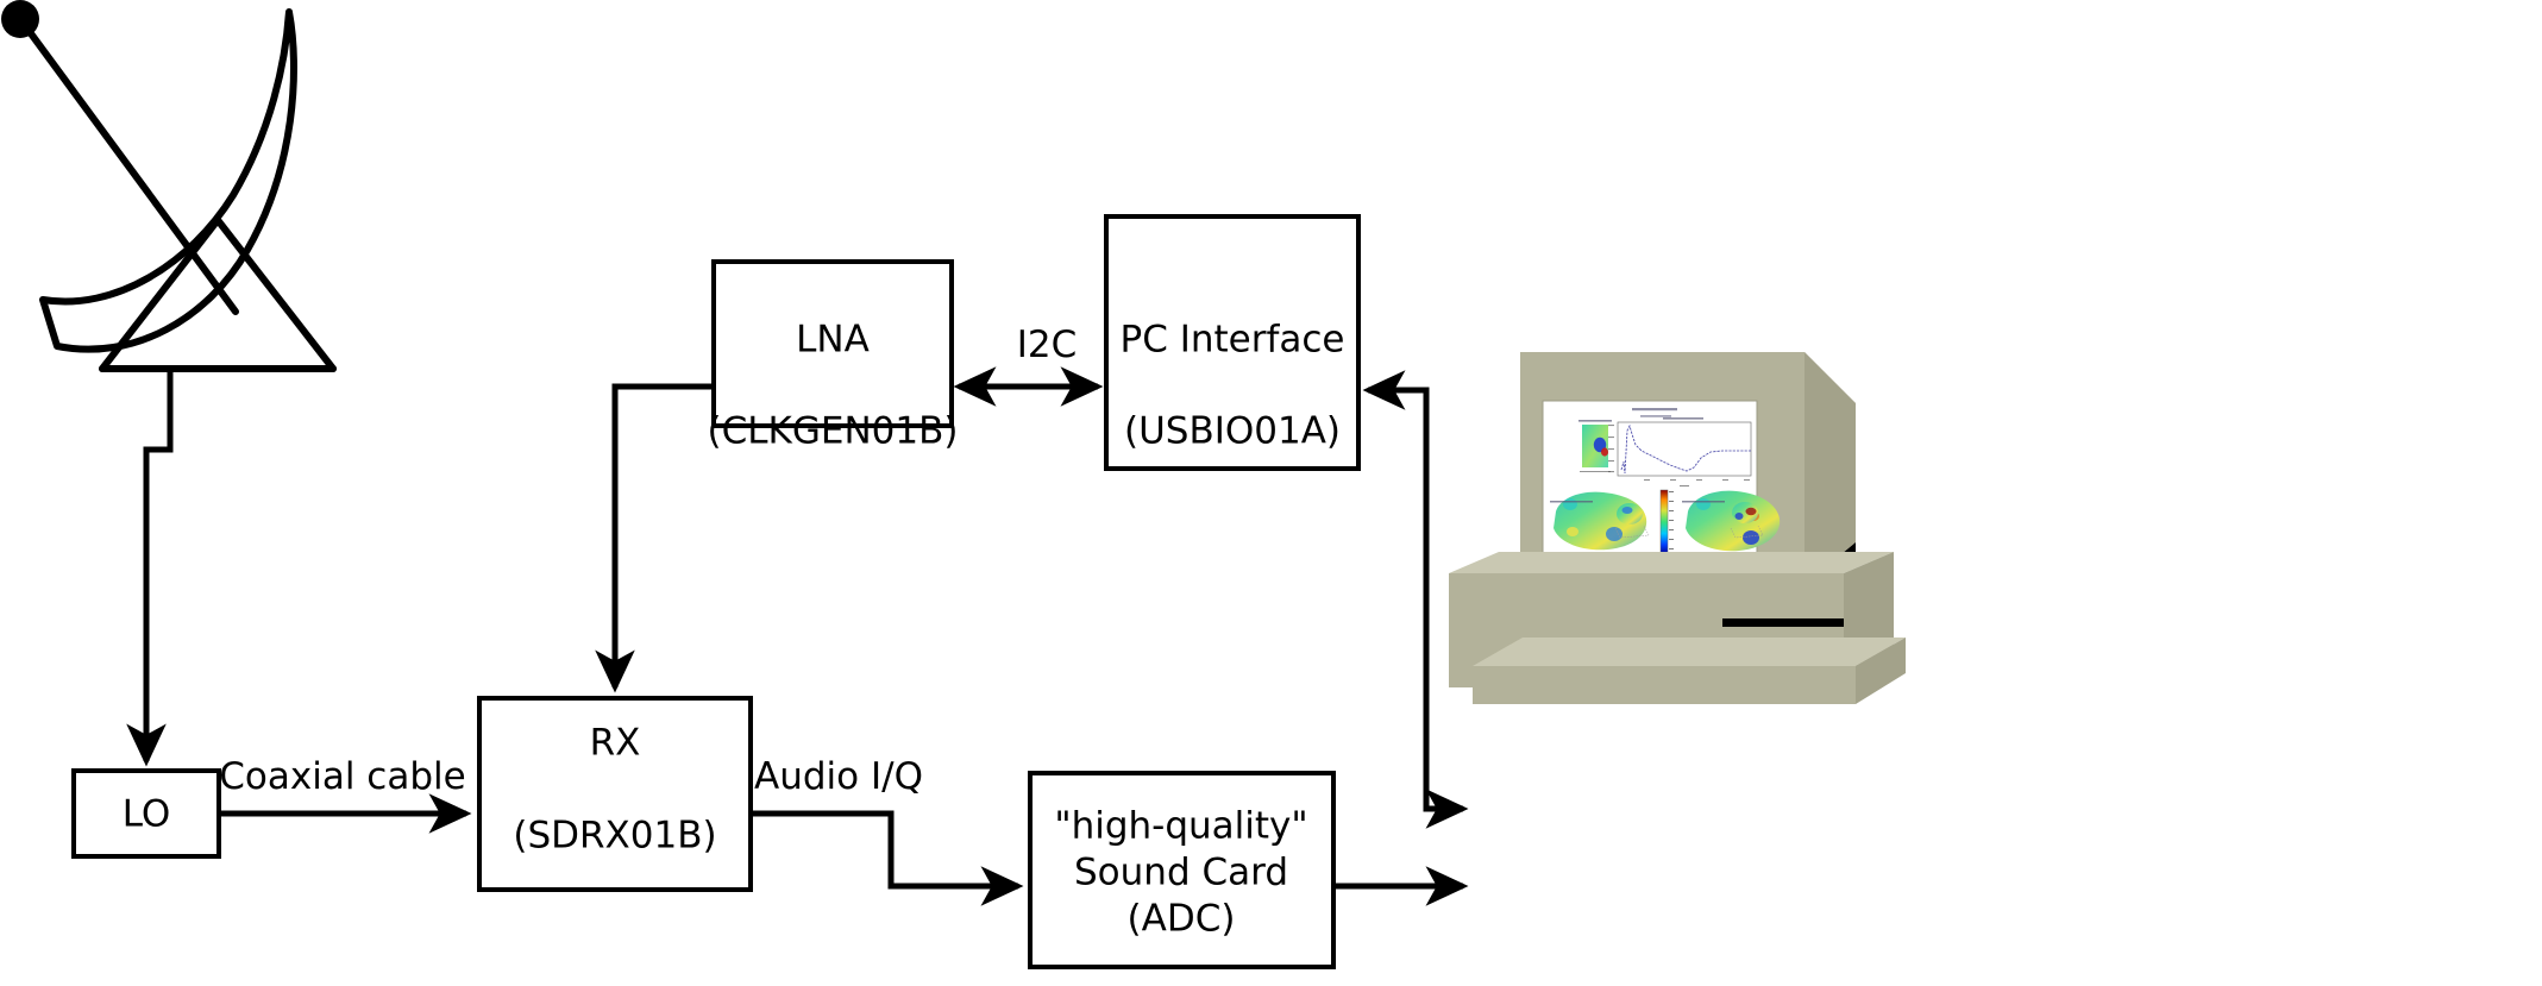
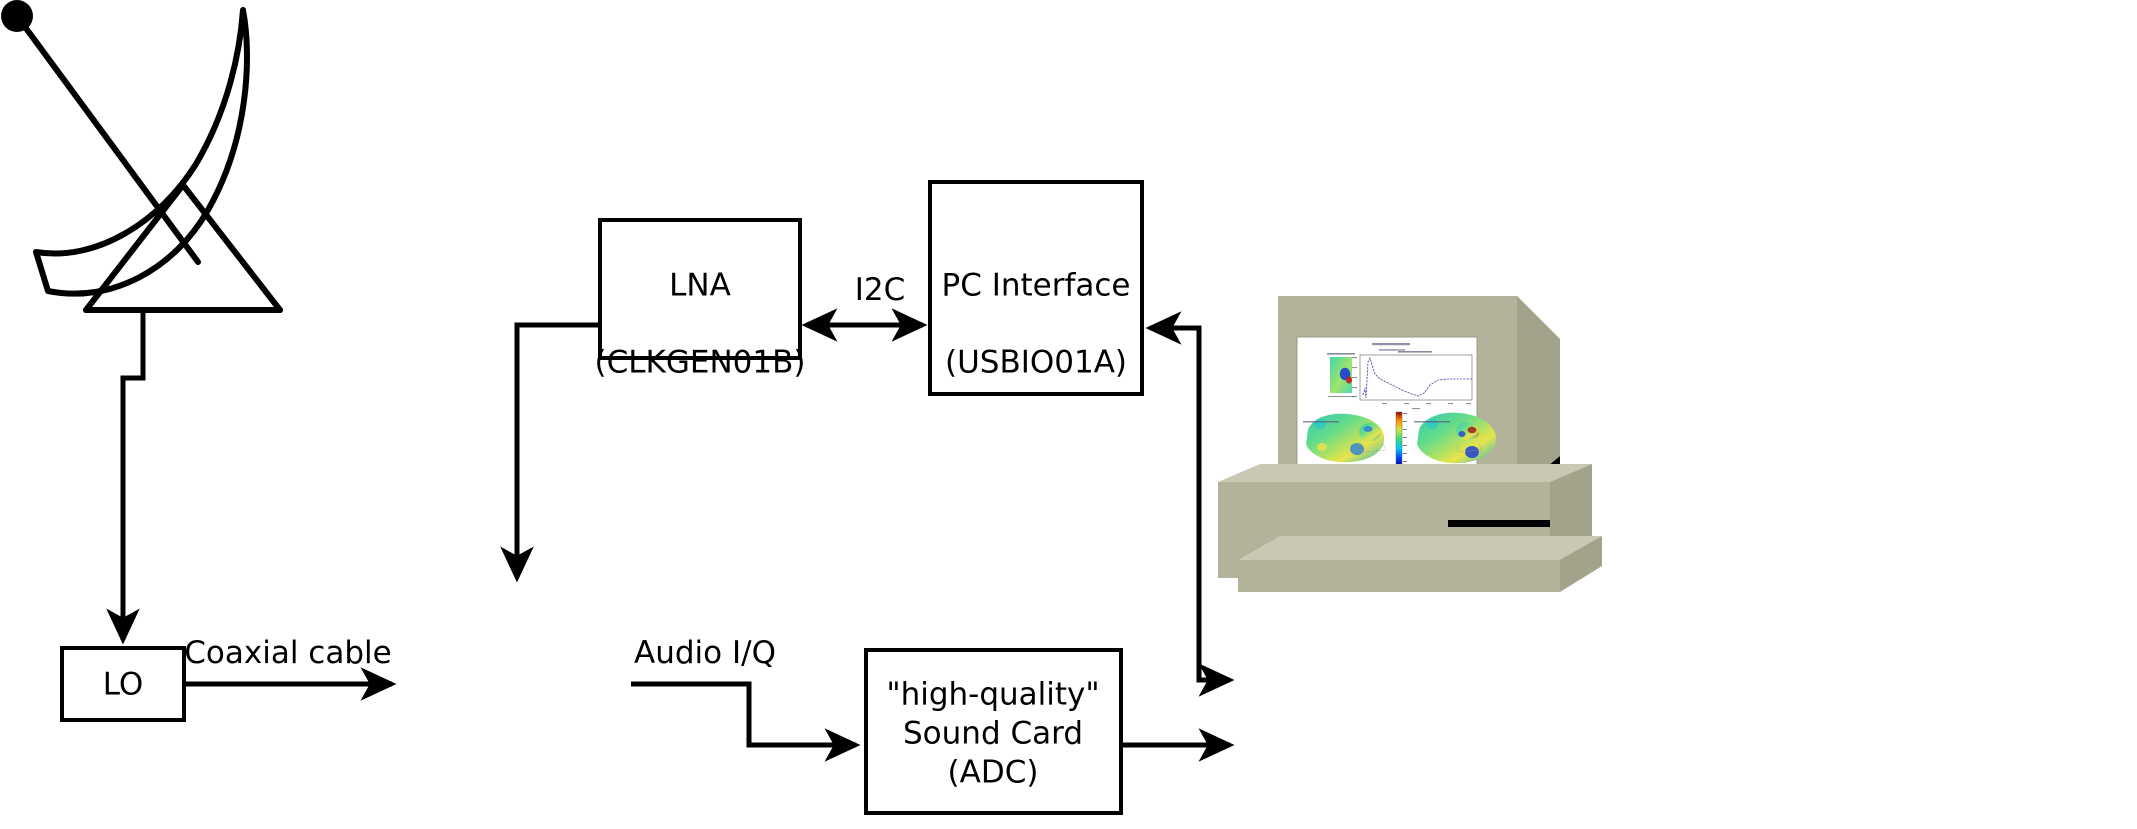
  LO
  Coaxial cable
- RX
- (SDRX01B)
  LNA
  (CLKGEN01B)
  I2C
  PC Interface
  (USBIO01A)
  Audio I/Q
  "high-quality"
  Sound Card
  (ADC)
